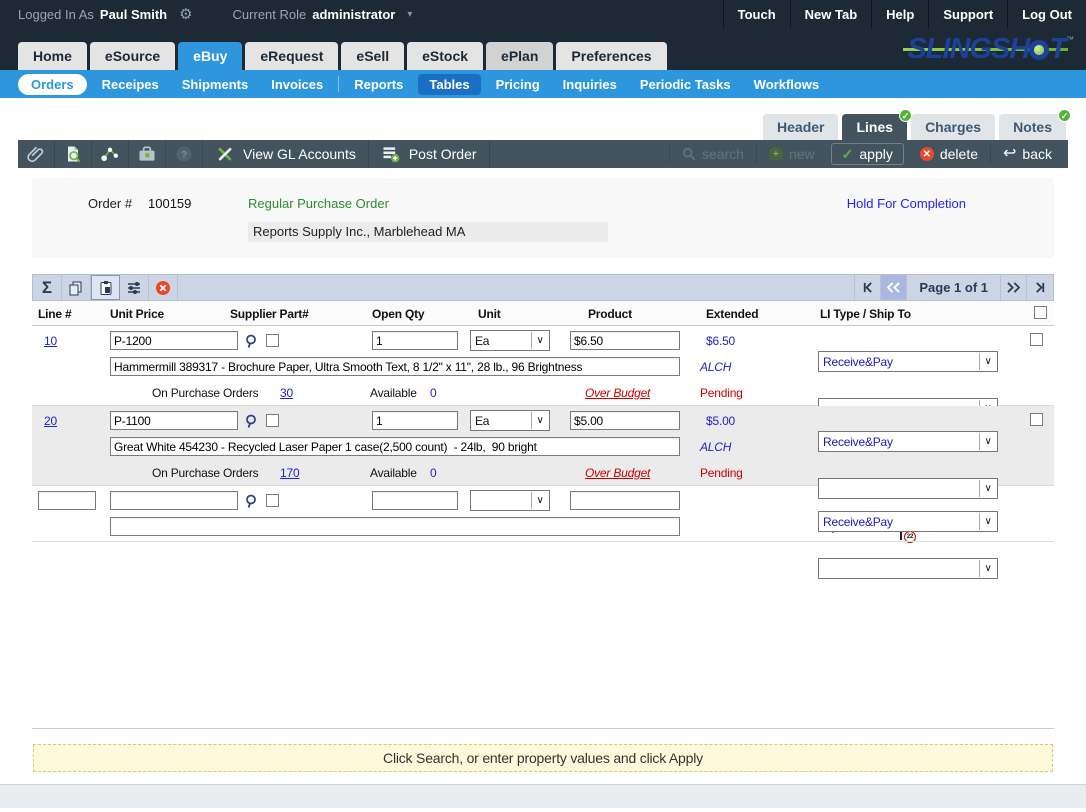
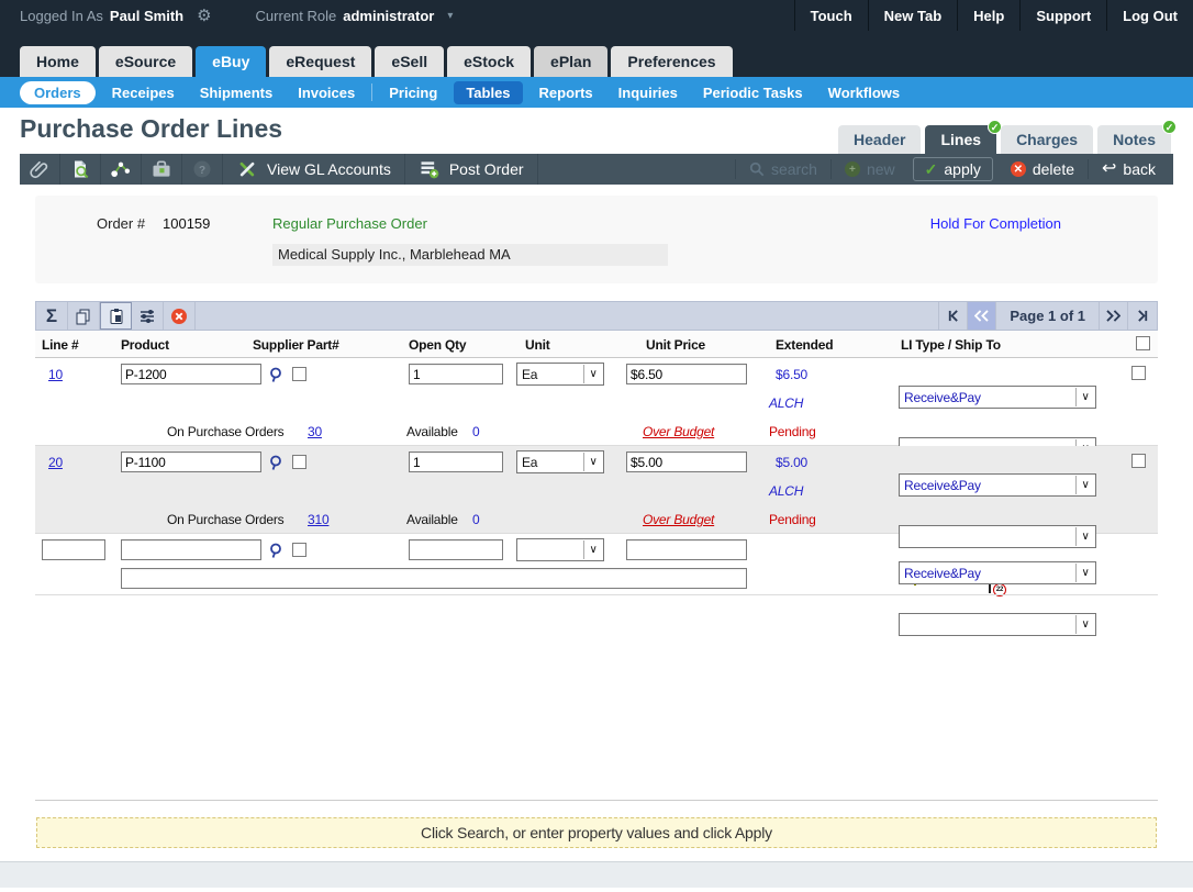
  Logged In As
  Paul Smith
  ⚙
  Current Role
  administrator
  ▾
  Touch
  New Tab
  Help
  Support
  Log Out
  Home
  eSource
  eBuy
  eRequest
  eSell
  eStock
  ePlan
  Preferences
- SLINGSH T
- ™
  Orders
  Receipes
  Shipments
  Invoices
- Reports
+ Pricing
  Tables
- Pricing
+ Reports
  Inquiries
  Periodic Tasks
  Workflows
+ Purchase Order Lines
  Header
  Lines
  ✓
  Charges
  Notes
  ✓
  ?
  View GL Accounts
  Post Order
  search
  +
  new
  ✓
  apply
  ✕
  delete
  ↩
  back
  Order #
  100159
  Regular Purchase Order
  Hold For Completion
- Reports Supply Inc., Marblehead MA
+ Medical Supply Inc., Marblehead MA
  Σ
  Page 1 of 1
  Line #
- Unit Price
+ Product
  Supplier Part#
  Open Qty
  Unit
- Product
+ Unit Price
  Extended
  LI Type / Ship To
  10
  P-1200
  1
  Ea
  ∨
  $6.50
  $6.50
  Receive&Pay
  ∨
- Hammermill 389317 - Brochure Paper, Ultra Smooth Text, 8 1/2" x 11", 28 lb., 96 Brightness
  ALCH
  On Purchase Orders
  30
  Available
  0
  Over Budget
  Pending
  20
  P-1100
  1
  Ea
  ∨
  $5.00
  $5.00
  Receive&Pay
  ∨
- Great White 454230 - Recycled Laser Paper 1 case(2,500 count) - 24lb, 90 bright
  ALCH
  ∨
  On Purchase Orders
- 170
+ 310
  Available
  0
  Over Budget
  Pending
  ∨
  Receive&Pay
  ∨
  ∨
  Click Search, or enter property values and click Apply
